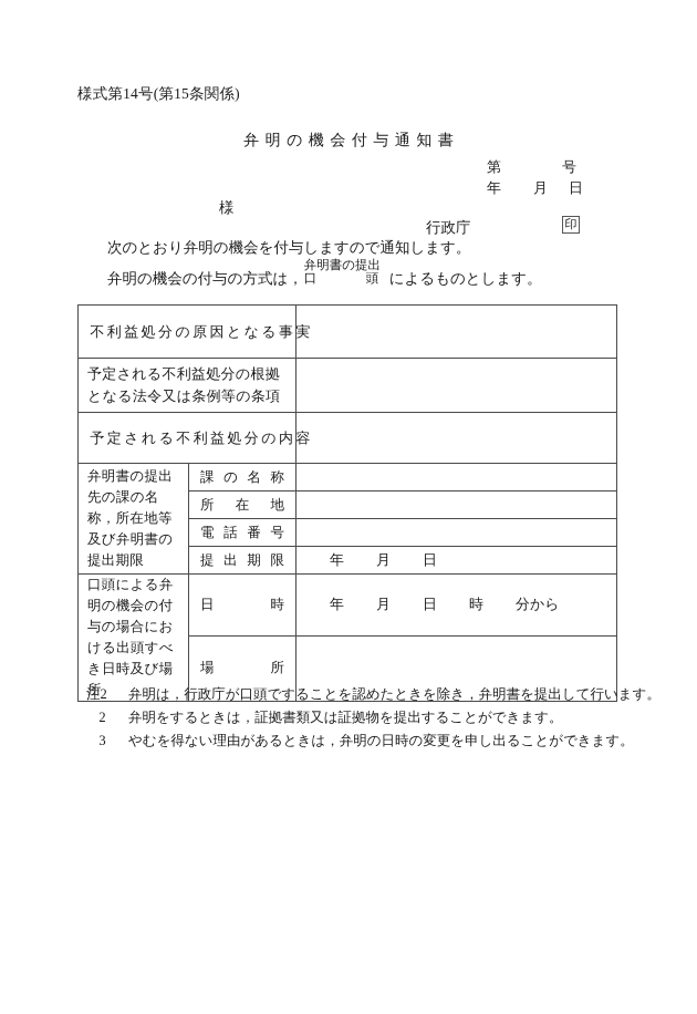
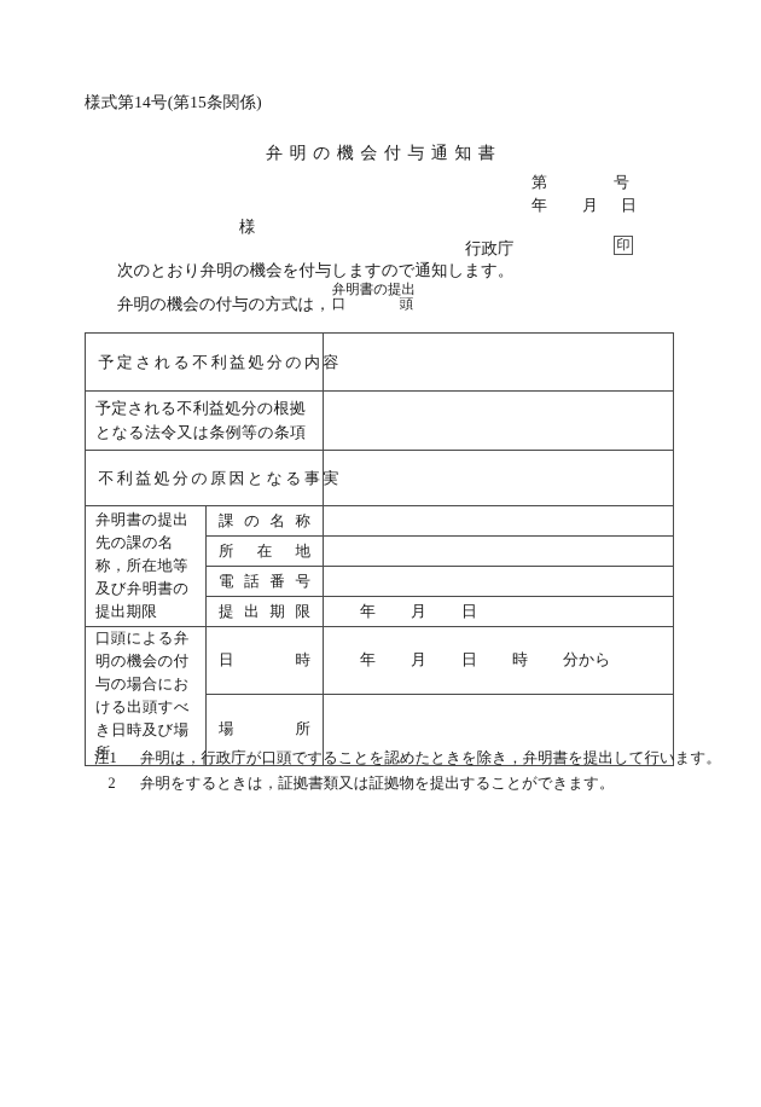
  様式第14号(第15条関係)
  弁明の機会付与通知書
  第 号
  年 月 日
  様
  行政庁
  印
  次のとおり弁明の機会を付与しますので通知します。
  弁明の機会の付与の方式は，
  弁明書の提出
  口
  頭
- によるものとします。
- 不利益処分の原因となる事実
+ 予定される不利益処分の内容
  予定される不利益処分の根拠となる法令又は条例等の条項
- 予定される不利益処分の内容
+ 不利益処分の原因となる事実
  弁明書の提出先の課の名称，所在地等及び弁明書の提出期限	課 の 名 称
  所 在 地
  電 話 番 号
  提 出 期 限	年 月 日
  口頭による弁明の機会の付与の場合における出頭すべき日時及び場所	日 時	年 月 日 時 分から
  場 所
- 注2 弁明は，行政庁が口頭ですることを認めたときを除き，弁明書を提出して行います。
+ 注1 弁明は，行政庁が口頭ですることを認めたときを除き，弁明書を提出して行います。
  2 弁明をするときは，証拠書類又は証拠物を提出することができます。
- 3 やむを得ない理由があるときは，弁明の日時の変更を申し出ることができます。
